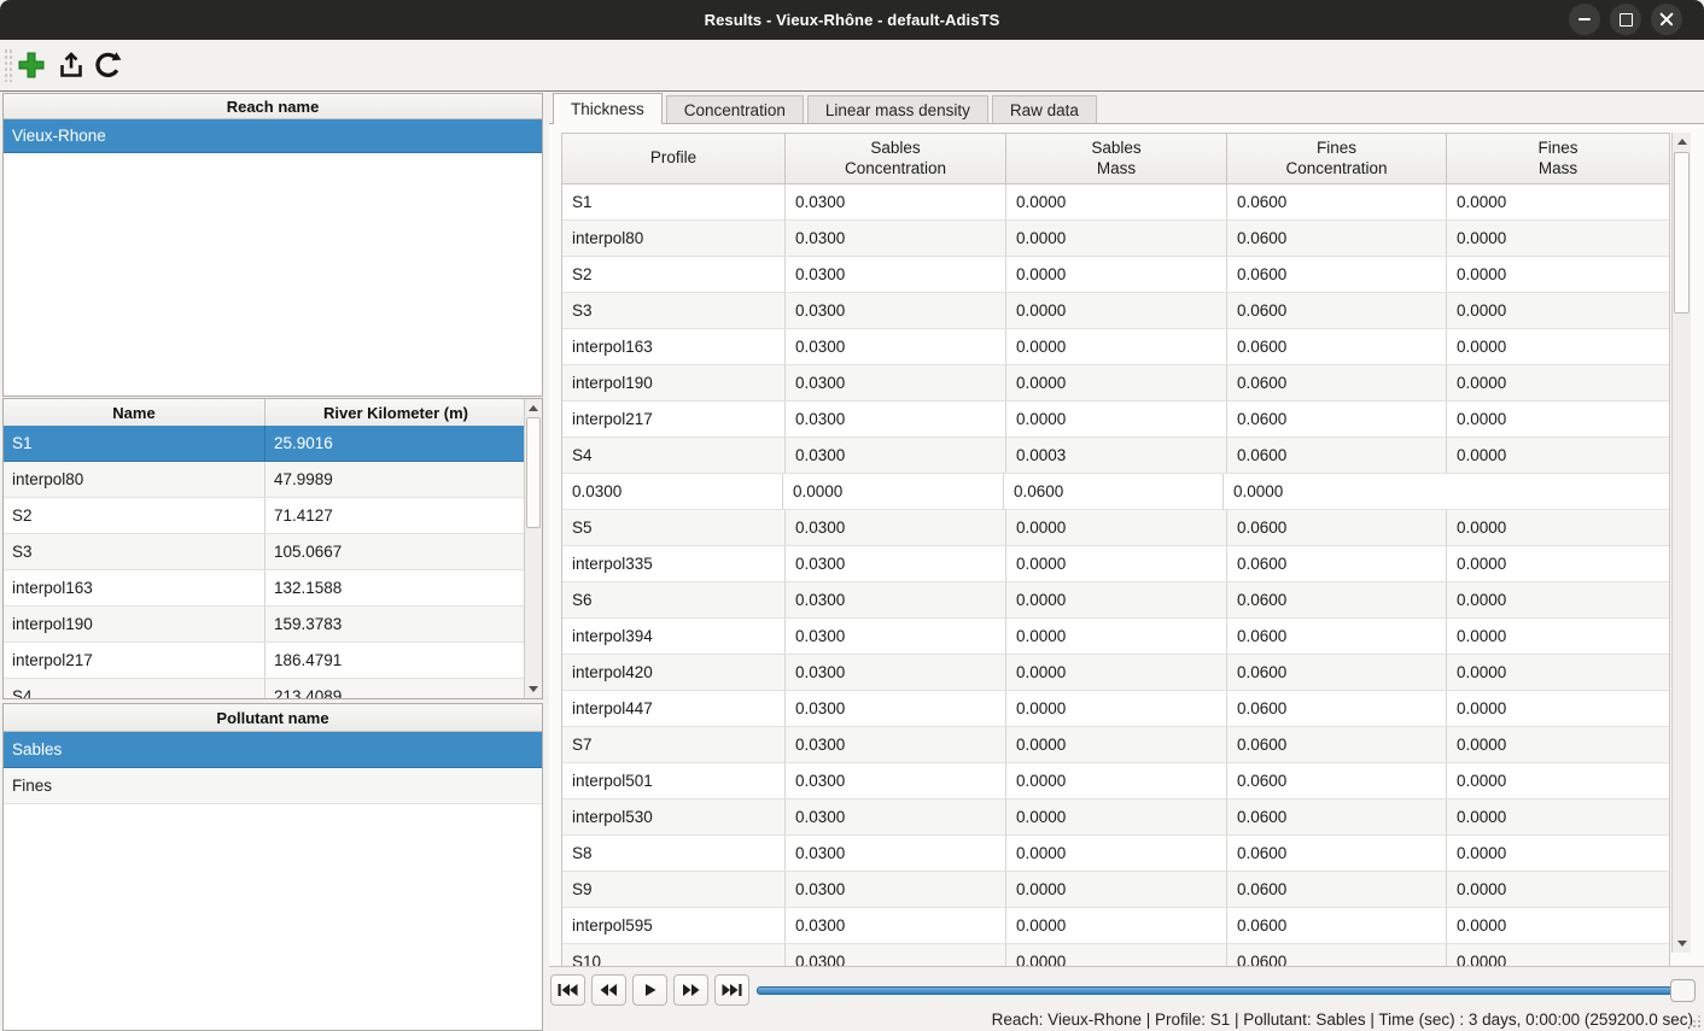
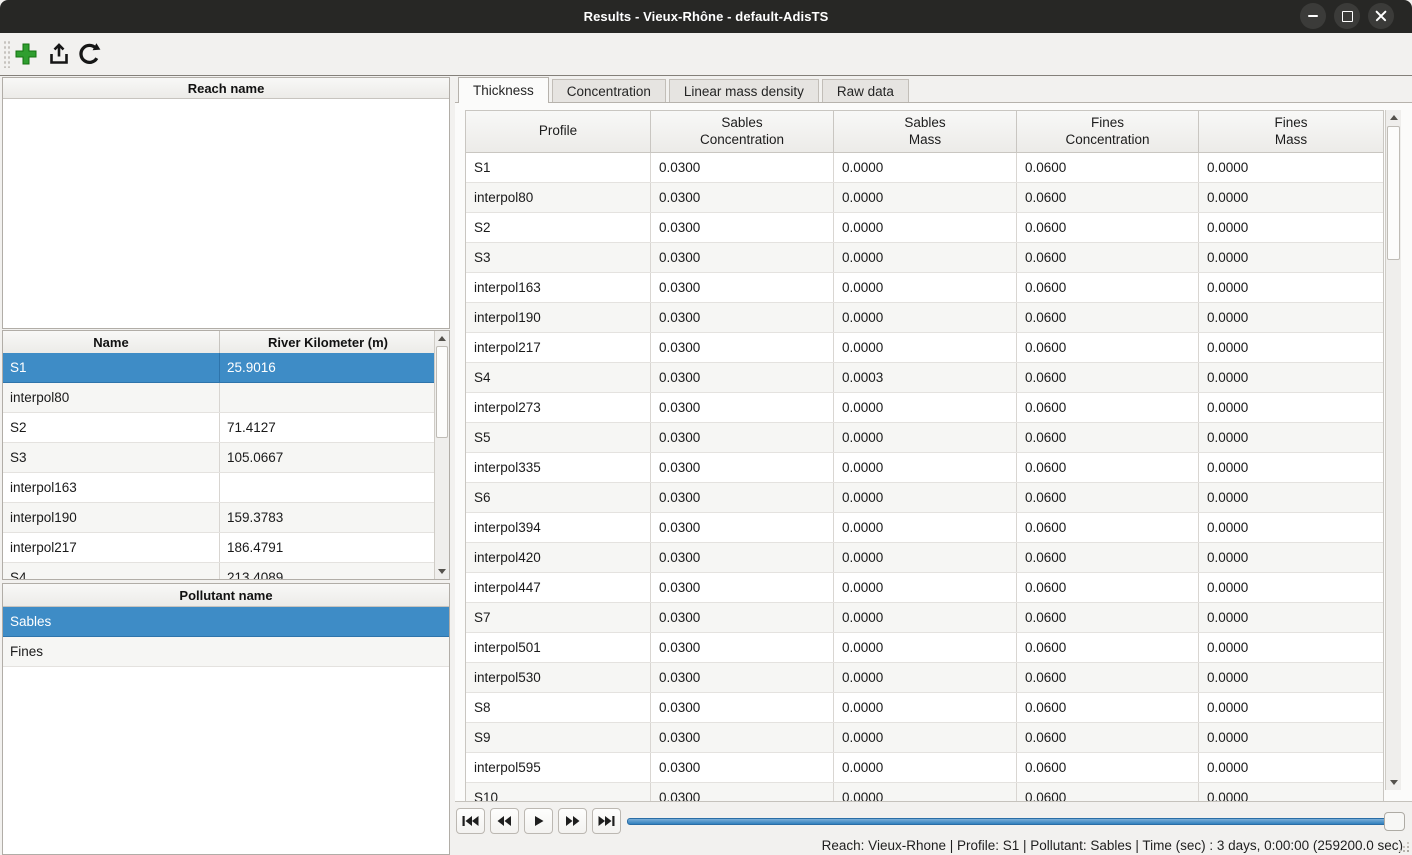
  Results - Vieux-Rhône - default-AdisTS
  Reach name
- Vieux-Rhone
  Name
  River Kilometer (m)
  S1
  25.9016
  interpol80
- 47.9989
  S2
  71.4127
  S3
  105.0667
  interpol163
- 132.1588
  interpol190
  159.3783
  interpol217
  186.4791
  S4
  213.4089
  Pollutant name
  Sables
  Fines
  Thickness
  Concentration
  Linear mass density
  Raw data
  Profile
  Sables
  Concentration
  Sables
  Mass
  Fines
  Concentration
  Fines
  Mass
  S1
  0.0300
  0.0000
  0.0600
  0.0000
  interpol80
  0.0300
  0.0000
  0.0600
  0.0000
  S2
  0.0300
  0.0000
  0.0600
  0.0000
  S3
  0.0300
  0.0000
  0.0600
  0.0000
  interpol163
  0.0300
  0.0000
  0.0600
  0.0000
  interpol190
  0.0300
  0.0000
  0.0600
  0.0000
  interpol217
  0.0300
  0.0000
  0.0600
  0.0000
  S4
  0.0300
  0.0003
  0.0600
  0.0000
+ interpol273
  0.0300
  0.0000
  0.0600
  0.0000
  S5
  0.0300
  0.0000
  0.0600
  0.0000
  interpol335
  0.0300
  0.0000
  0.0600
  0.0000
  S6
  0.0300
  0.0000
  0.0600
  0.0000
  interpol394
  0.0300
  0.0000
  0.0600
  0.0000
  interpol420
  0.0300
  0.0000
  0.0600
  0.0000
  interpol447
  0.0300
  0.0000
  0.0600
  0.0000
  S7
  0.0300
  0.0000
  0.0600
  0.0000
  interpol501
  0.0300
  0.0000
  0.0600
  0.0000
  interpol530
  0.0300
  0.0000
  0.0600
  0.0000
  S8
  0.0300
  0.0000
  0.0600
  0.0000
  S9
  0.0300
  0.0000
  0.0600
  0.0000
  interpol595
  0.0300
  0.0000
  0.0600
  0.0000
  S10
  0.0300
  0.0000
  0.0600
  0.0000
  Reach: Vieux-Rhone | Profile: S1 | Pollutant: Sables | Time (sec) : 3 days, 0:00:00 (259200.0 sec
